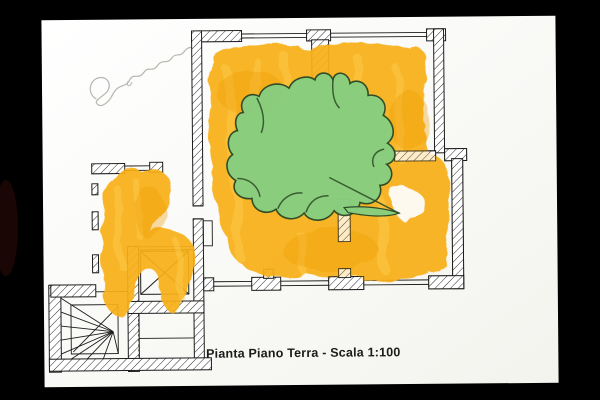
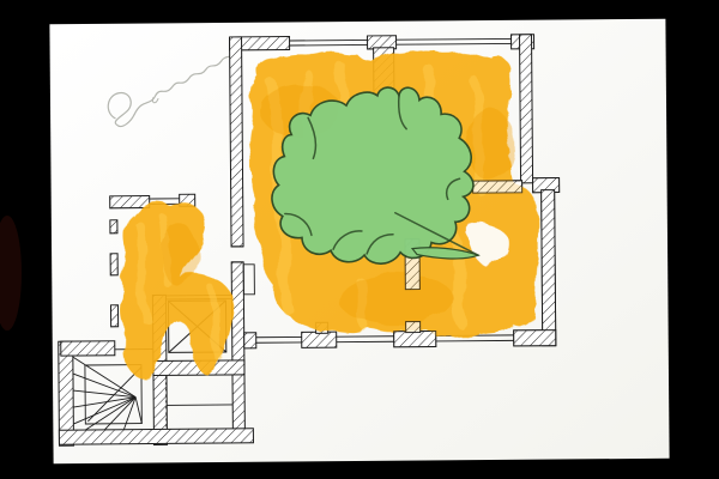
- Pianta Piano Terra - Scala 1:100
